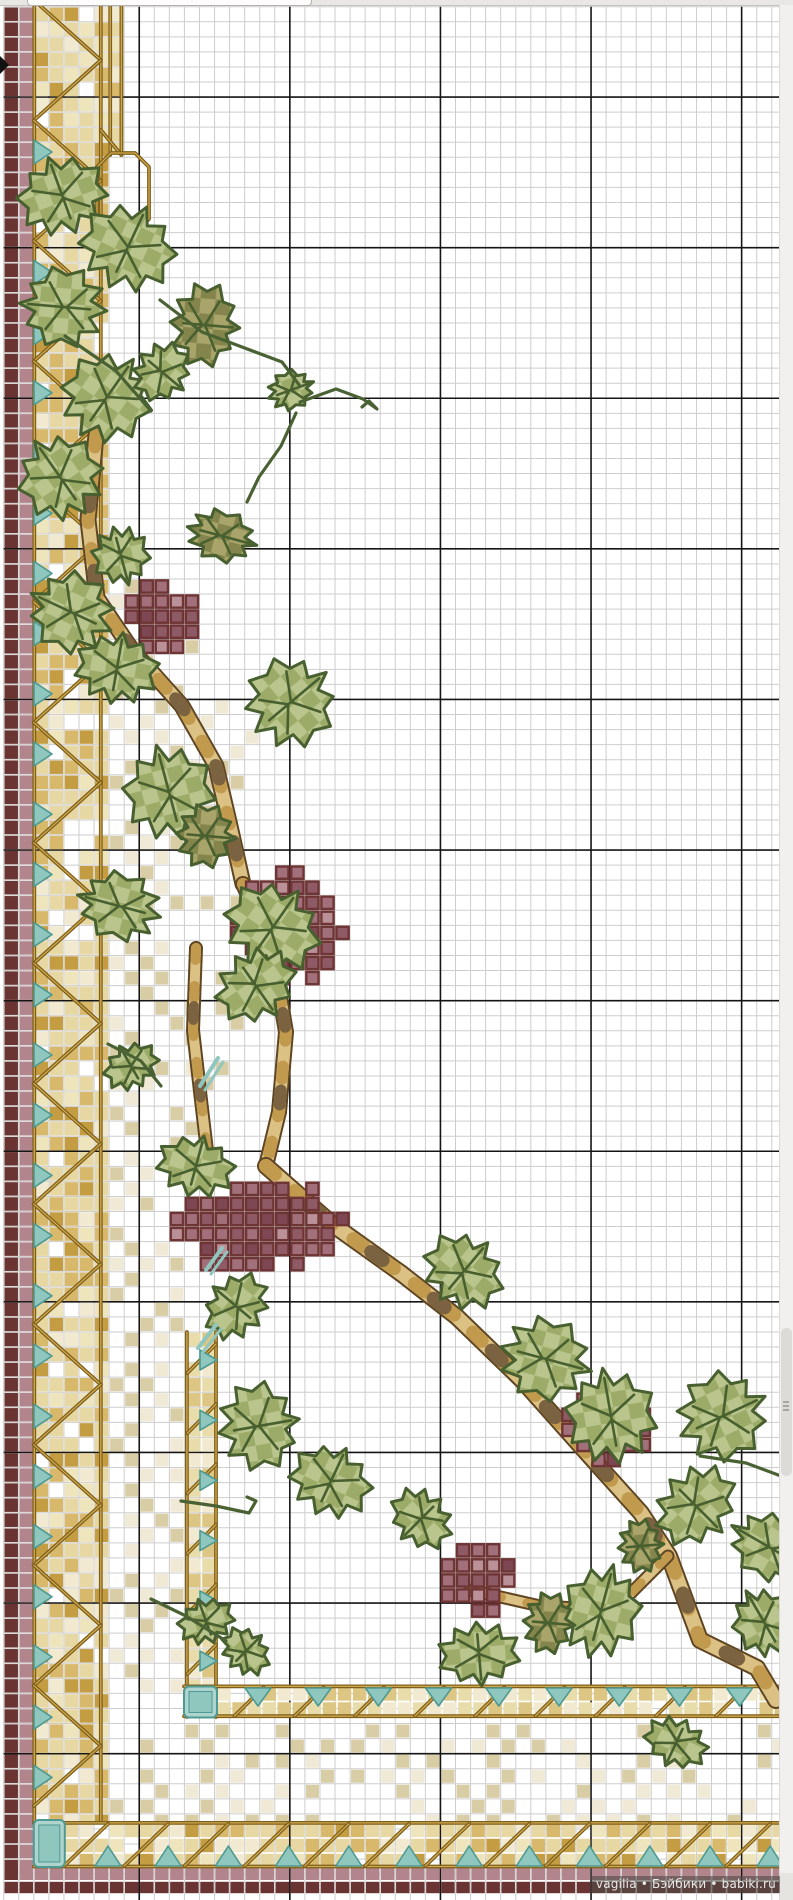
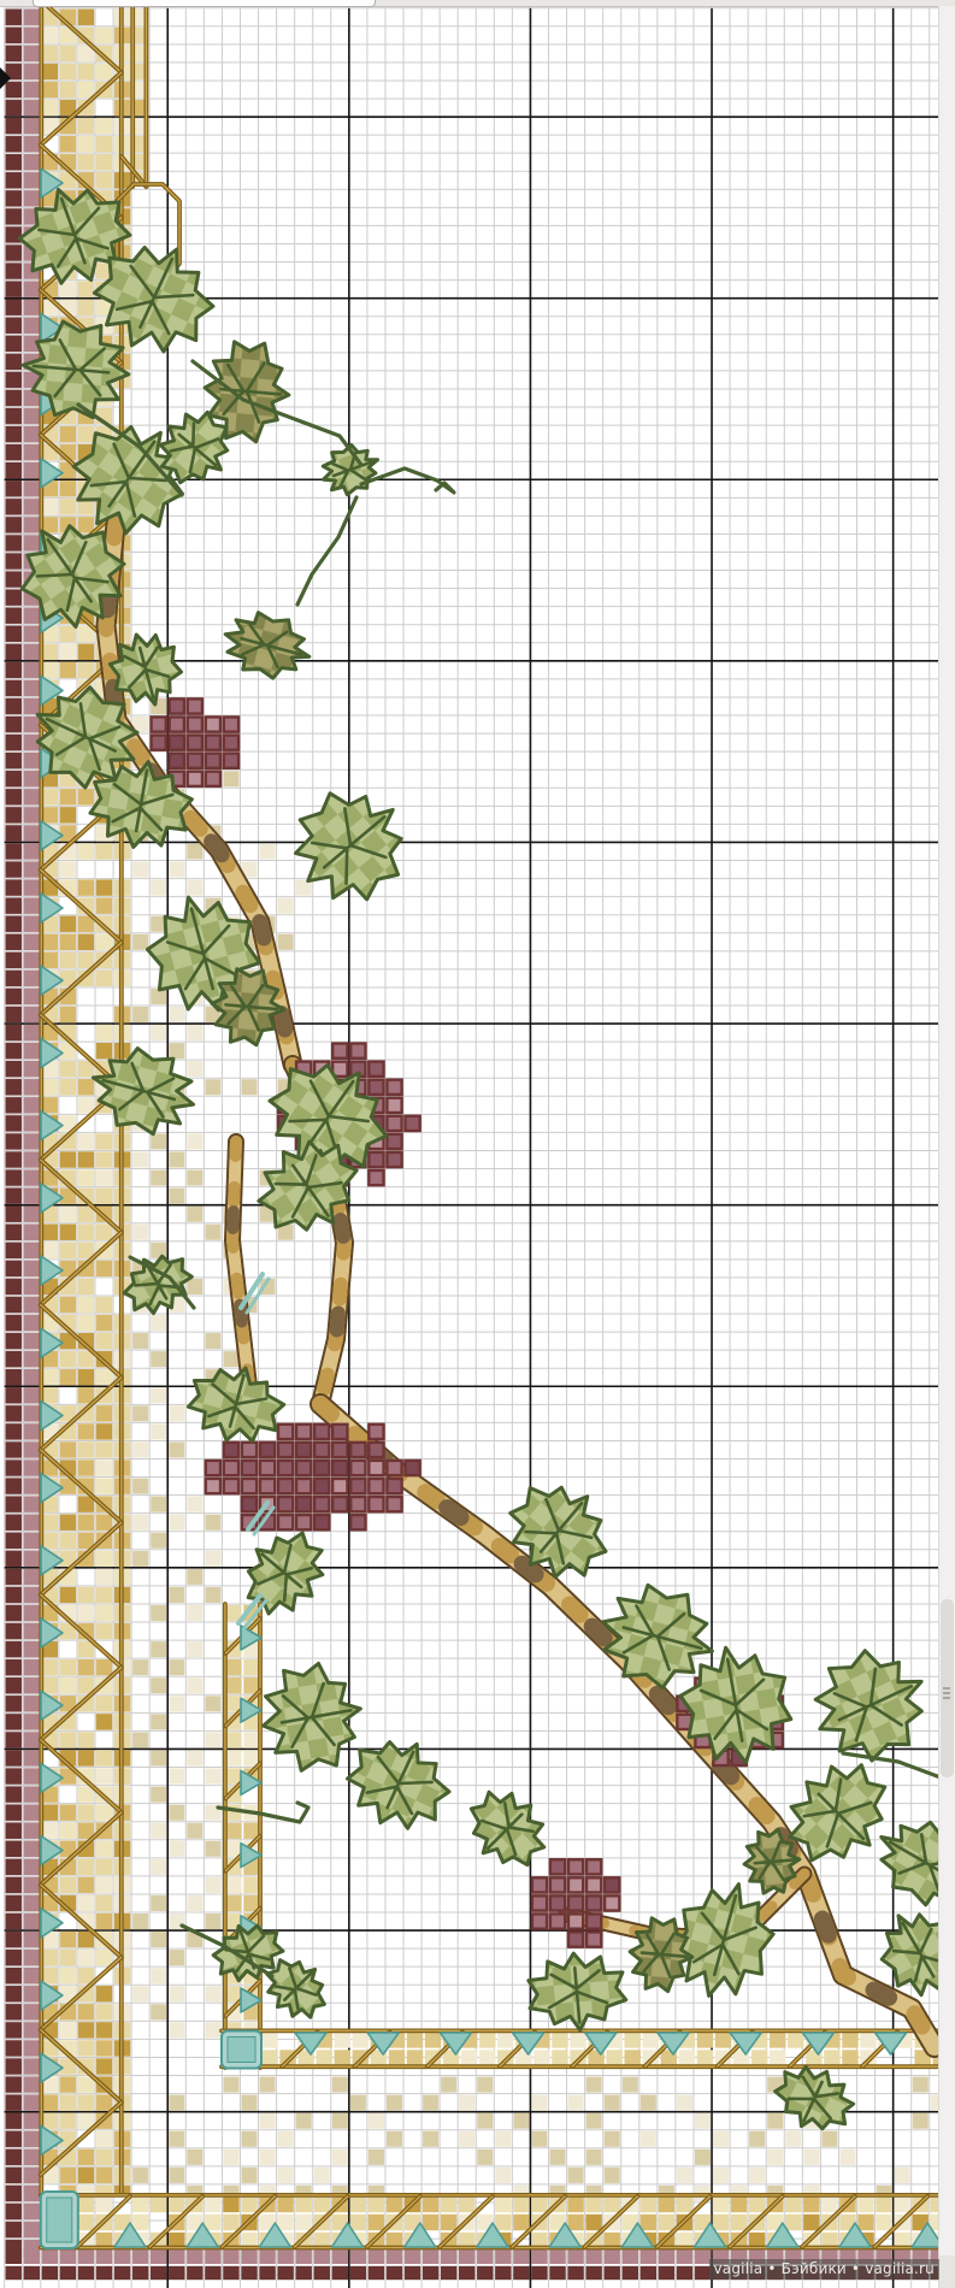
- vagilia • Бэйбики • babiki.ru
+ vagilia • Бэйбики • vagilia.ru
